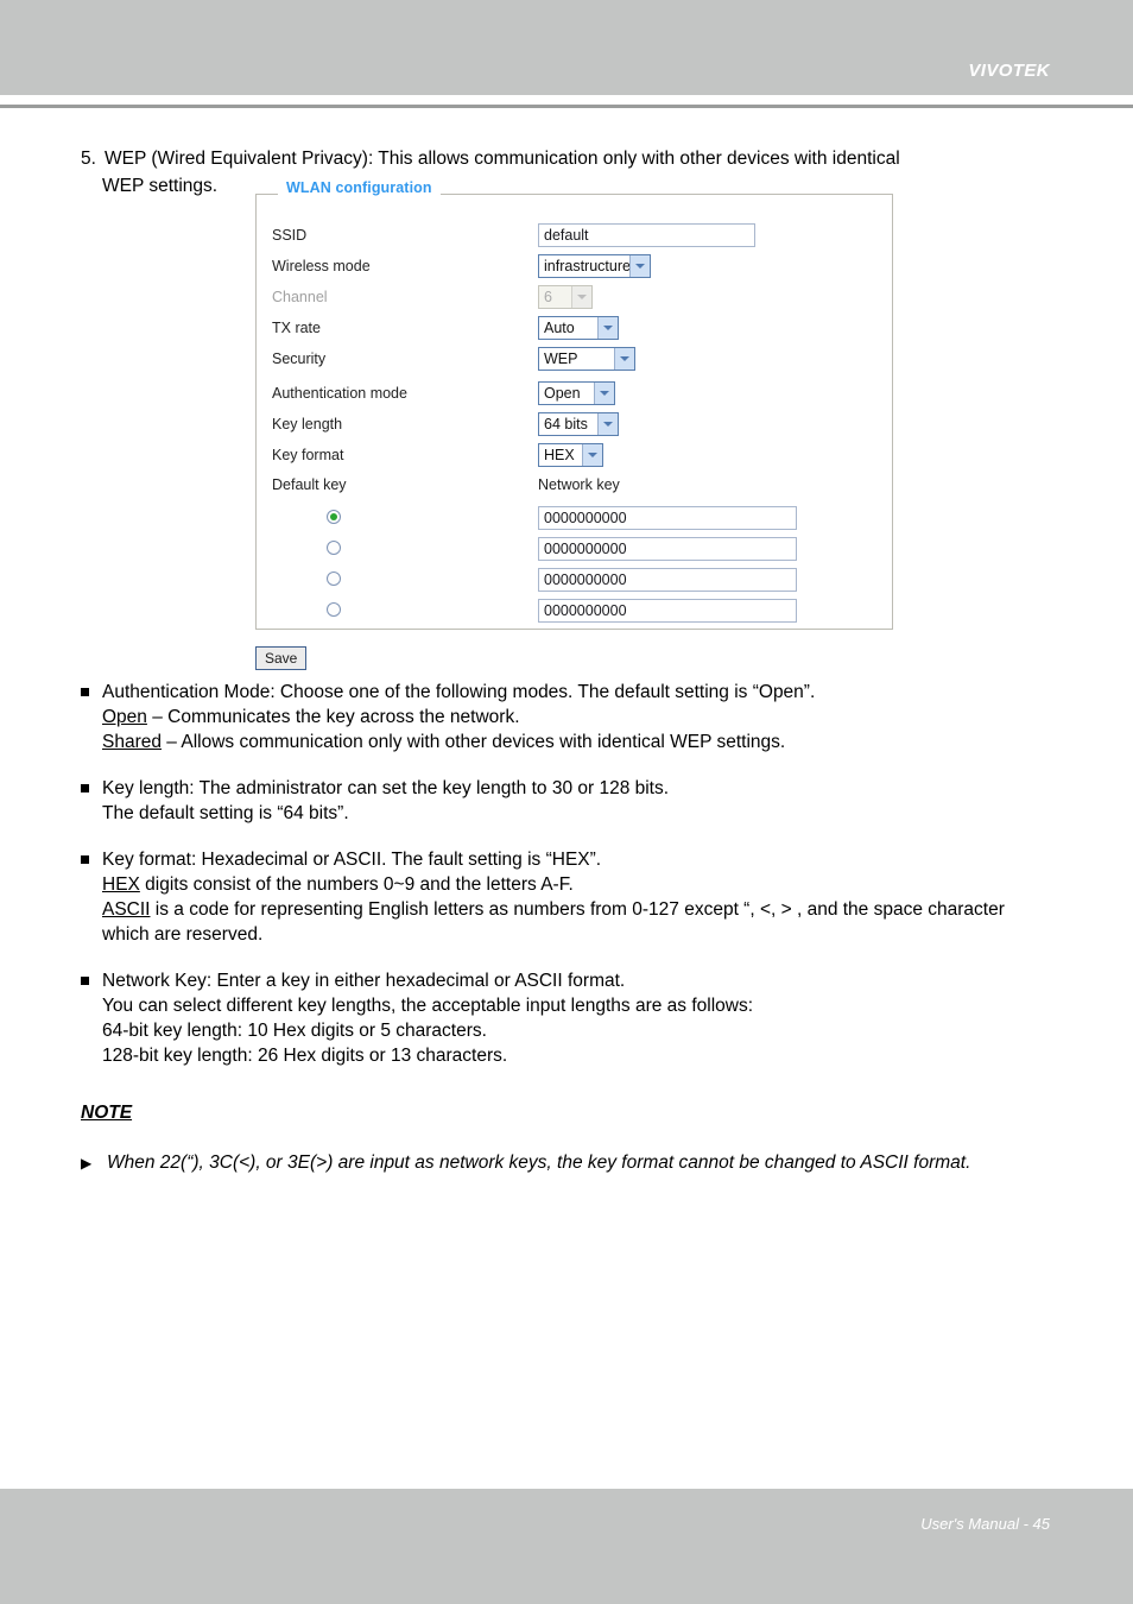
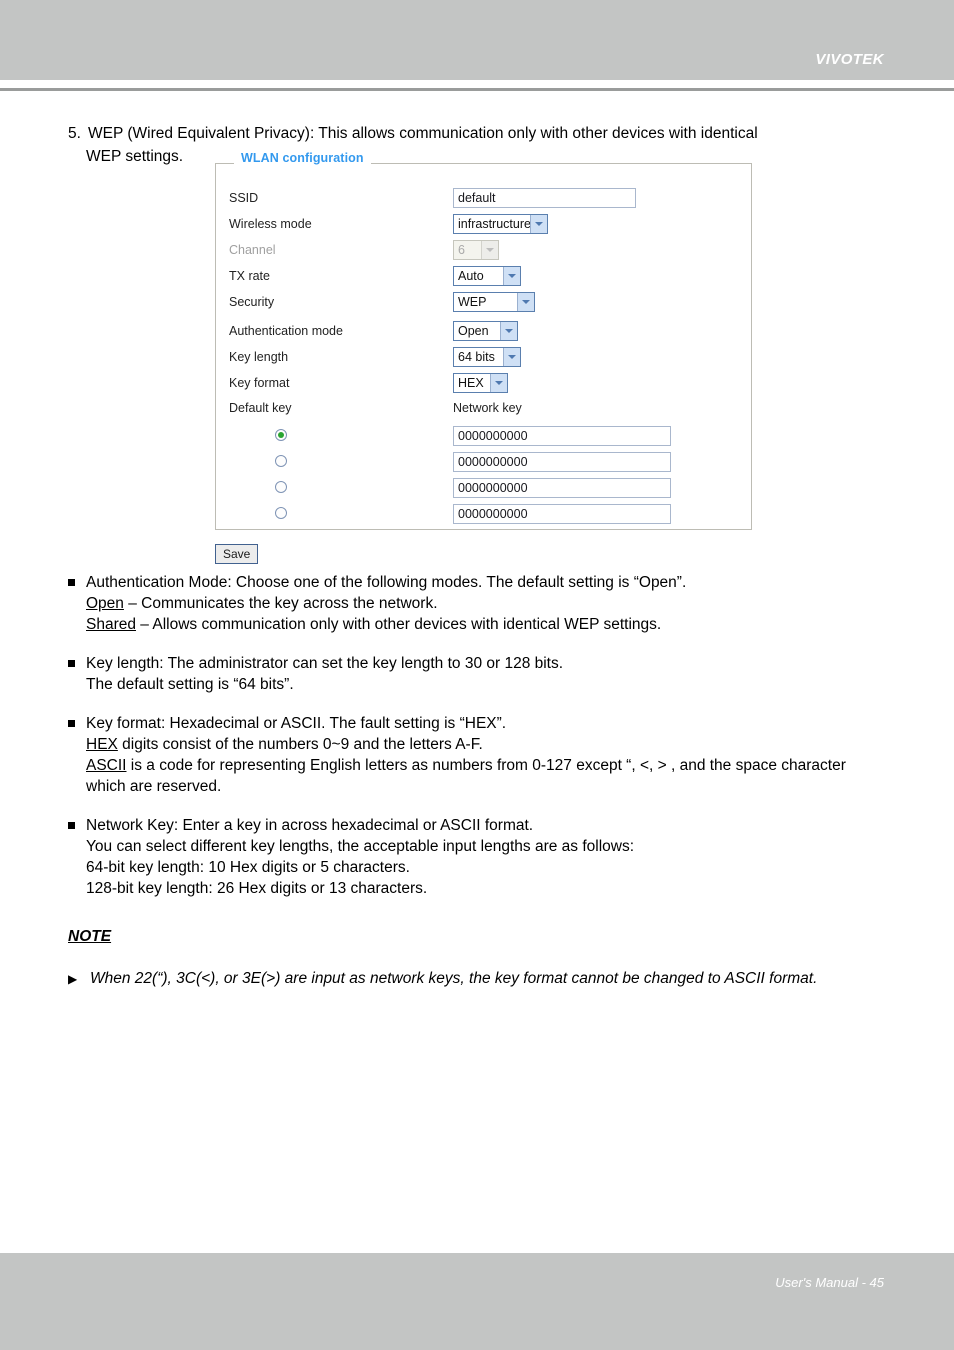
  VIVOTEK
  5. WEP (Wired Equivalent Privacy): This allows communication only with other devices with identical
  WEP settings.
  SSID
  default
  Wireless mode
  infrastructure
  Channel
  6
  TX rate
  Auto
  Security
  WEP
  Authentication mode
  Open
  Key length
  64 bits
  Key format
  HEX
  Default key
  Network key
  0000000000
  0000000000
  0000000000
  0000000000
  WLAN configuration
  Save
  Authentication Mode: Choose one of the following modes. The default setting is “Open”.
  Open – Communicates the key across the network.
  Shared – Allows communication only with other devices with identical WEP settings.
  Key length: The administrator can set the key length to 30 or 128 bits.
  The default setting is “64 bits”.
  Key format: Hexadecimal or ASCII. The fault setting is “HEX”.
  HEX digits consist of the numbers 0~9 and the letters A-F.
  ASCII is a code for representing English letters as numbers from 0-127 except “, <, > , and the space character which are reserved.
- Network Key: Enter a key in either hexadecimal or ASCII format.
+ Network Key: Enter a key in across hexadecimal or ASCII format.
  You can select different key lengths, the acceptable input lengths are as follows:
  64-bit key length: 10 Hex digits or 5 characters.
  128-bit key length: 26 Hex digits or 13 characters.
  NOTE
  When 22(“), 3C(<), or 3E(>) are input as network keys, the key format cannot be changed to ASCII format.
  User's Manual - 45
